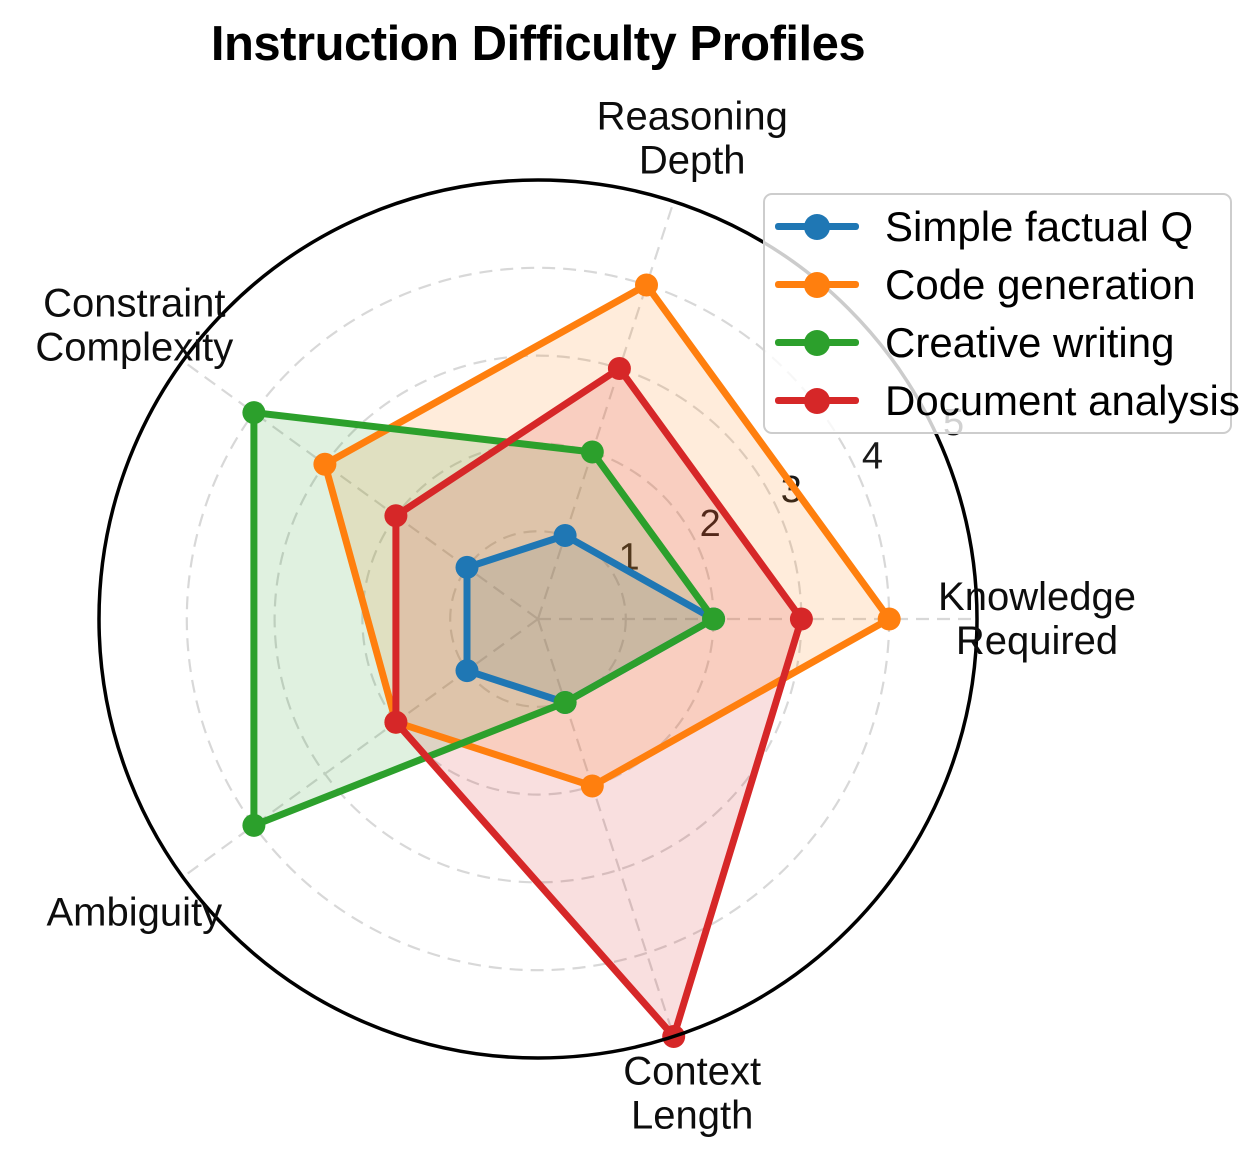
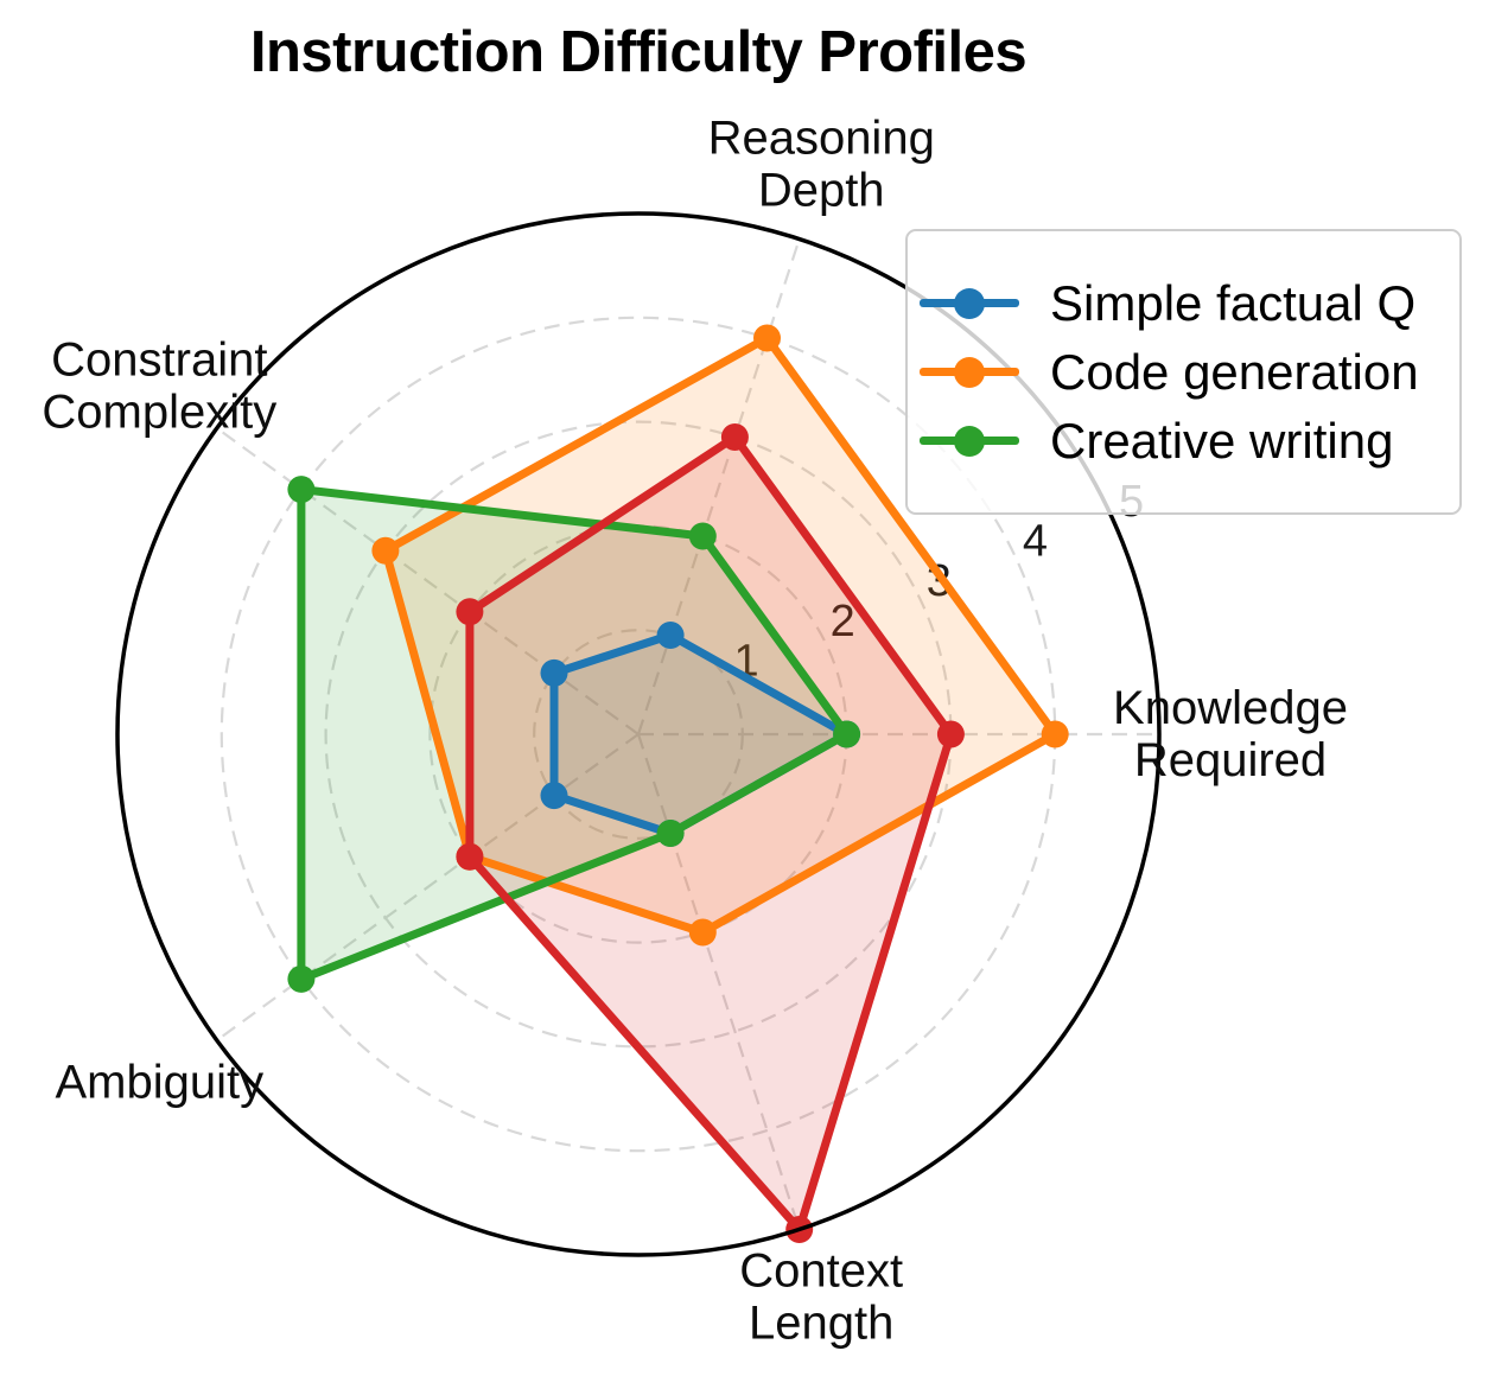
  Instruction Difficulty Profiles
  1
  2
  4
  5
  Reasoning Depth
  Knowledge Required
  Context Length
  Ambiguity
  Constraint Complexity
  Simple factual Q
  Code generation
  Creative writing
- Document analysis
